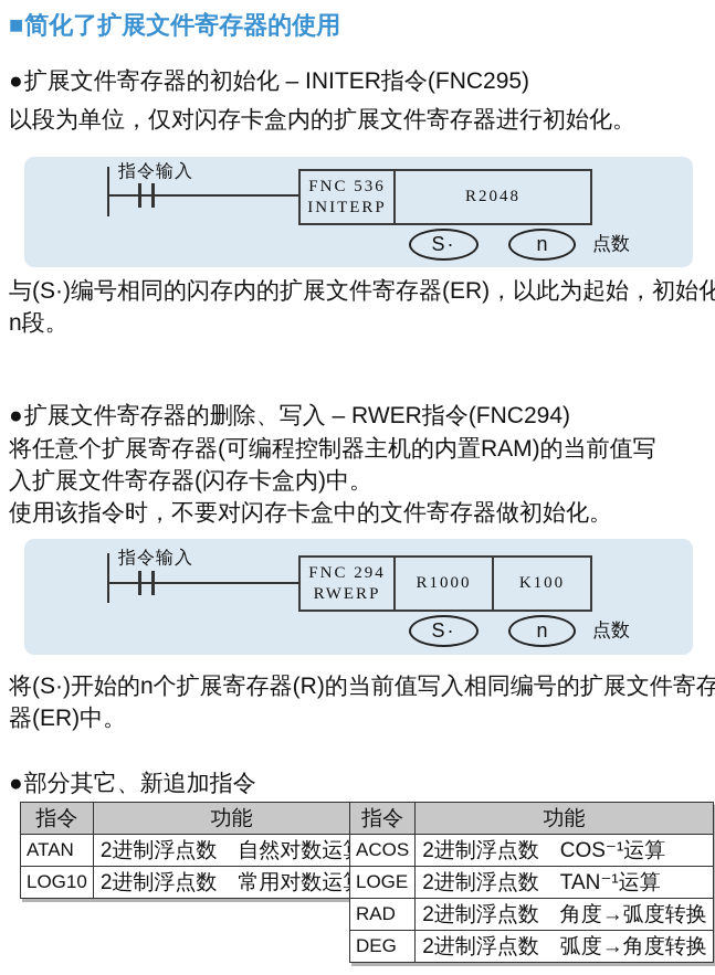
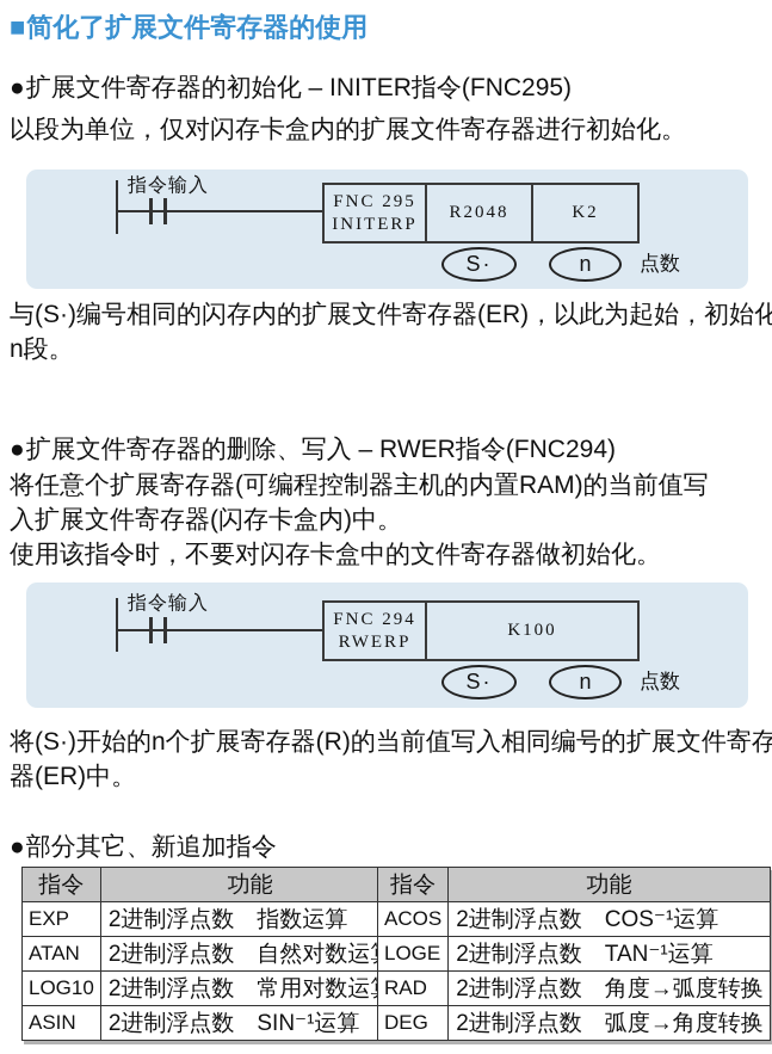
  ■简化了扩展文件寄存器的使用
  ●扩展文件寄存器的初始化 – INITER指令(FNC295)
  以段为单位，仅对闪存卡盒内的扩展文件寄存器进行初始化。
  指令输入
- FNC 536
+ FNC 295
  INITERP
  R2048
+ K2
  S·
  n
  点数
  与(S·)编号相同的闪存内的扩展文件寄存器(ER)，以此为起始，初始化
  n段。
  ●扩展文件寄存器的删除、写入 – RWER指令(FNC294)
  将任意个扩展寄存器(可编程控制器主机的内置RAM)的当前值写
  入扩展文件寄存器(闪存卡盒内)中。
  使用该指令时，不要对闪存卡盒中的文件寄存器做初始化。
  指令输入
  FNC 294
  RWERP
- R1000
  K100
  S·
  n
  点数
  将(S·)开始的n个扩展寄存器(R)的当前值写入相同编号的扩展文件寄存
  器(ER)中。
  ●部分其它、新追加指令
  指令	功能
+ EXP	2进制浮点数 指数运算
  ATAN	2进制浮点数 自然对数运
  LOG10	2进制浮点数 常用对数运
+ ASIN	2进制浮点数 SIN⁻¹运算
  指令	功能
  ACOS	2进制浮点数 COS⁻¹运算
  LOGE	2进制浮点数 TAN⁻¹运算
  RAD	2进制浮点数 角度→弧度转换
  DEG	2进制浮点数 弧度→角度转换
